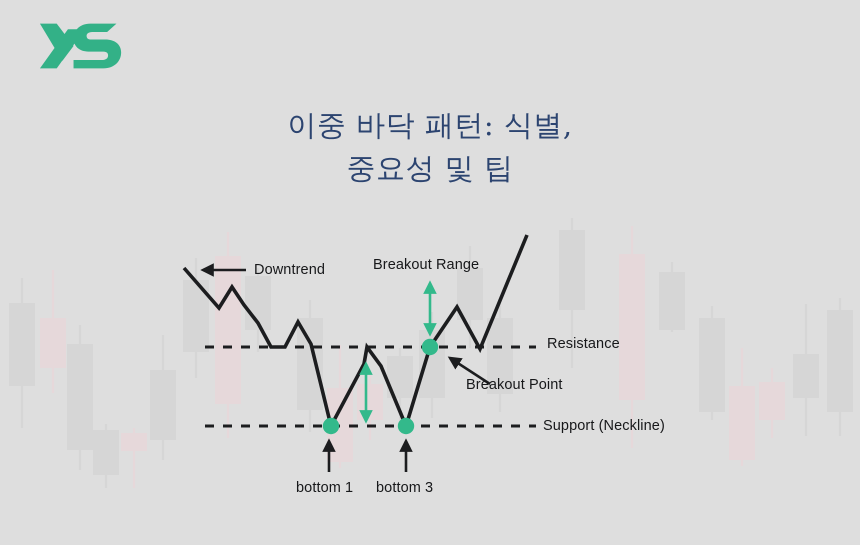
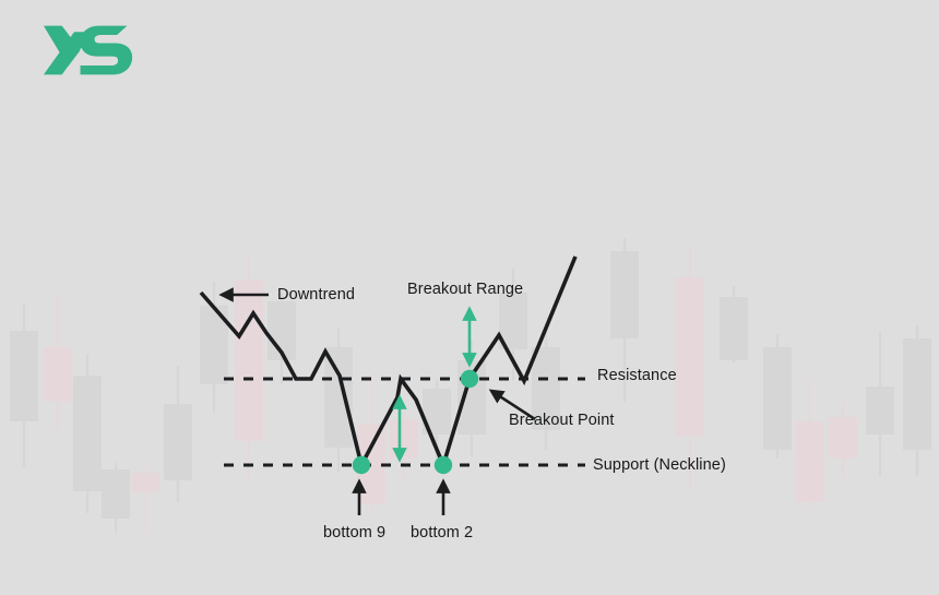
- 이중 바닥 패턴: 식별,
- 중요성 및 팁
  Downtrend
  Breakout Range
  Resistance
  Breakout Point
  Support (Neckline)
- bottom 1
+ bottom 9
- bottom 3
+ bottom 2
